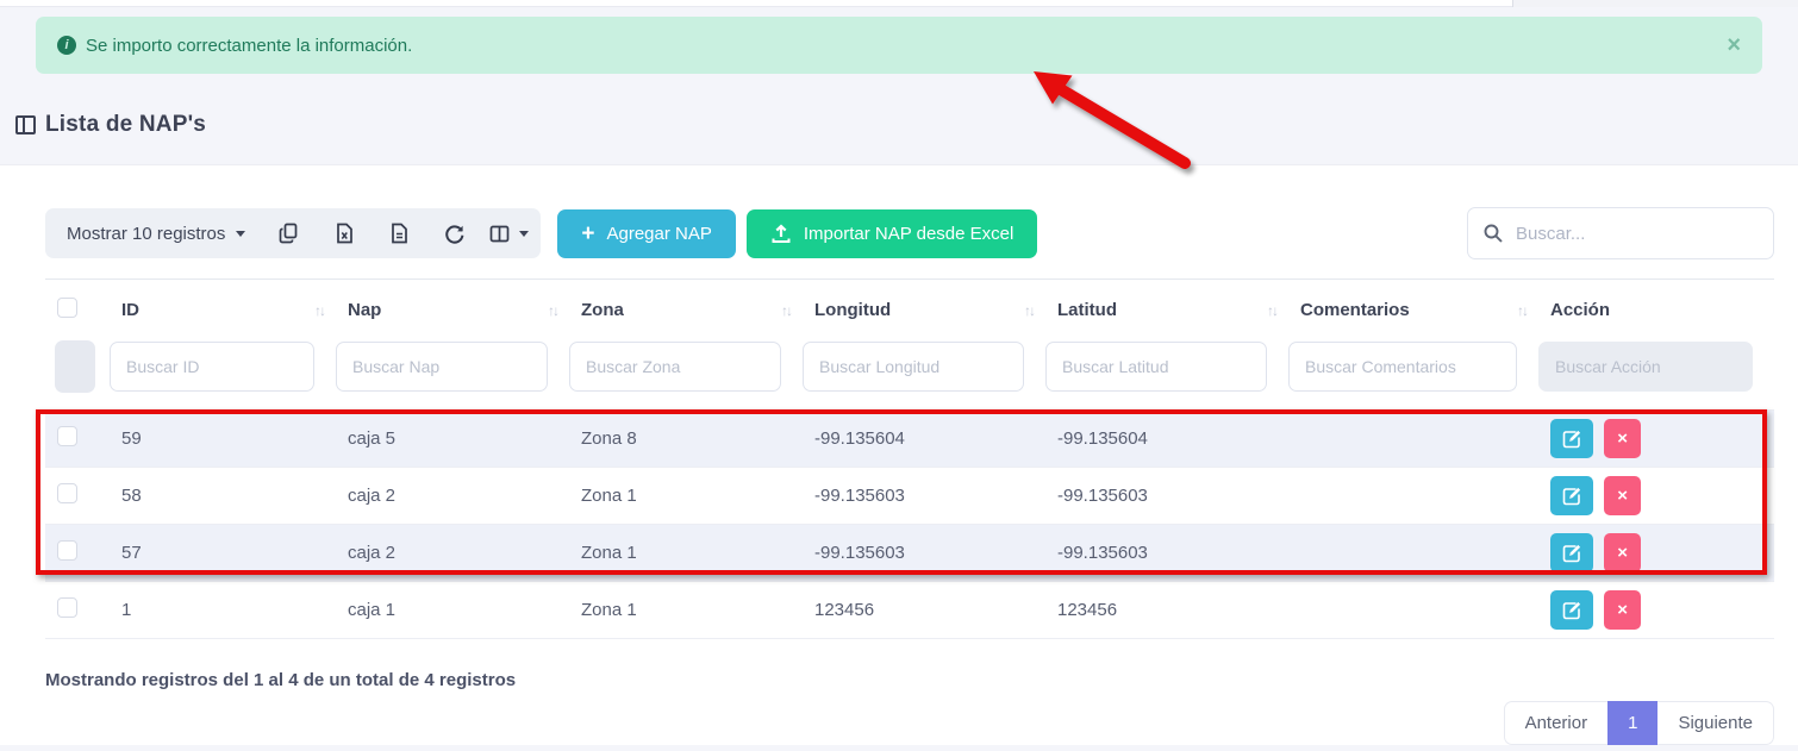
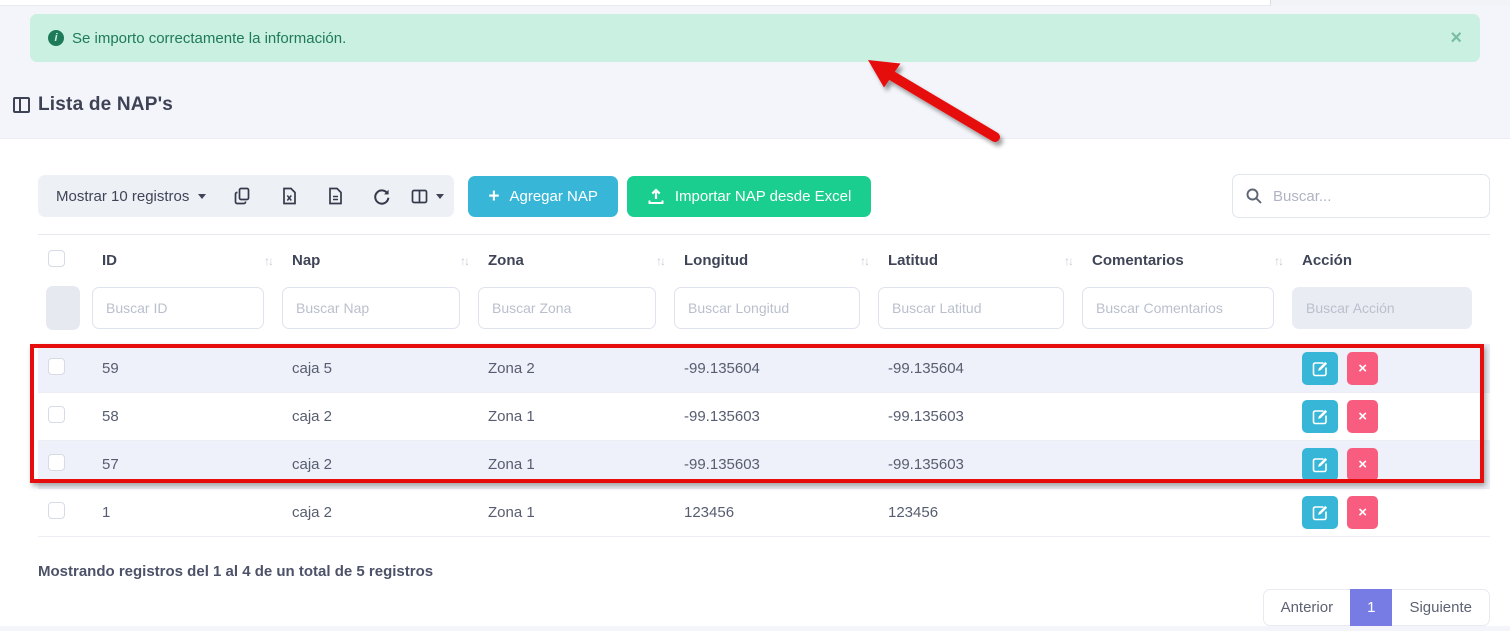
  i
  Se importo correctamente la información.
  ×
  Lista de NAP's
  Mostrar 10 registros
  +
  Agregar NAP
  Importar NAP desde Excel
  Buscar...
  	ID ↑↓	Nap ↑↓	Zona ↑↓	Longitud ↑↓	Latitud ↑↓	Comentarios ↑↓	Acción
  	Buscar ID	Buscar Nap	Buscar Zona	Buscar Longitud	Buscar Latitud	Buscar Comentarios	Buscar Acción
- 	59	caja 5	Zona 8	-99.135604	-99.135604		×
+ 	59	caja 5	Zona 2	-99.135604	-99.135604		×
  	58	caja 2	Zona 1	-99.135603	-99.135603		×
  	57	caja 2	Zona 1	-99.135603	-99.135603		×
- 	1	caja 1	Zona 1	123456	123456		×
+ 	1	caja 2	Zona 1	123456	123456		×
- Mostrando registros del 1 al 4 de un total de 4 registros
+ Mostrando registros del 1 al 4 de un total de 5 registros
  Anterior
  1
  Siguiente
